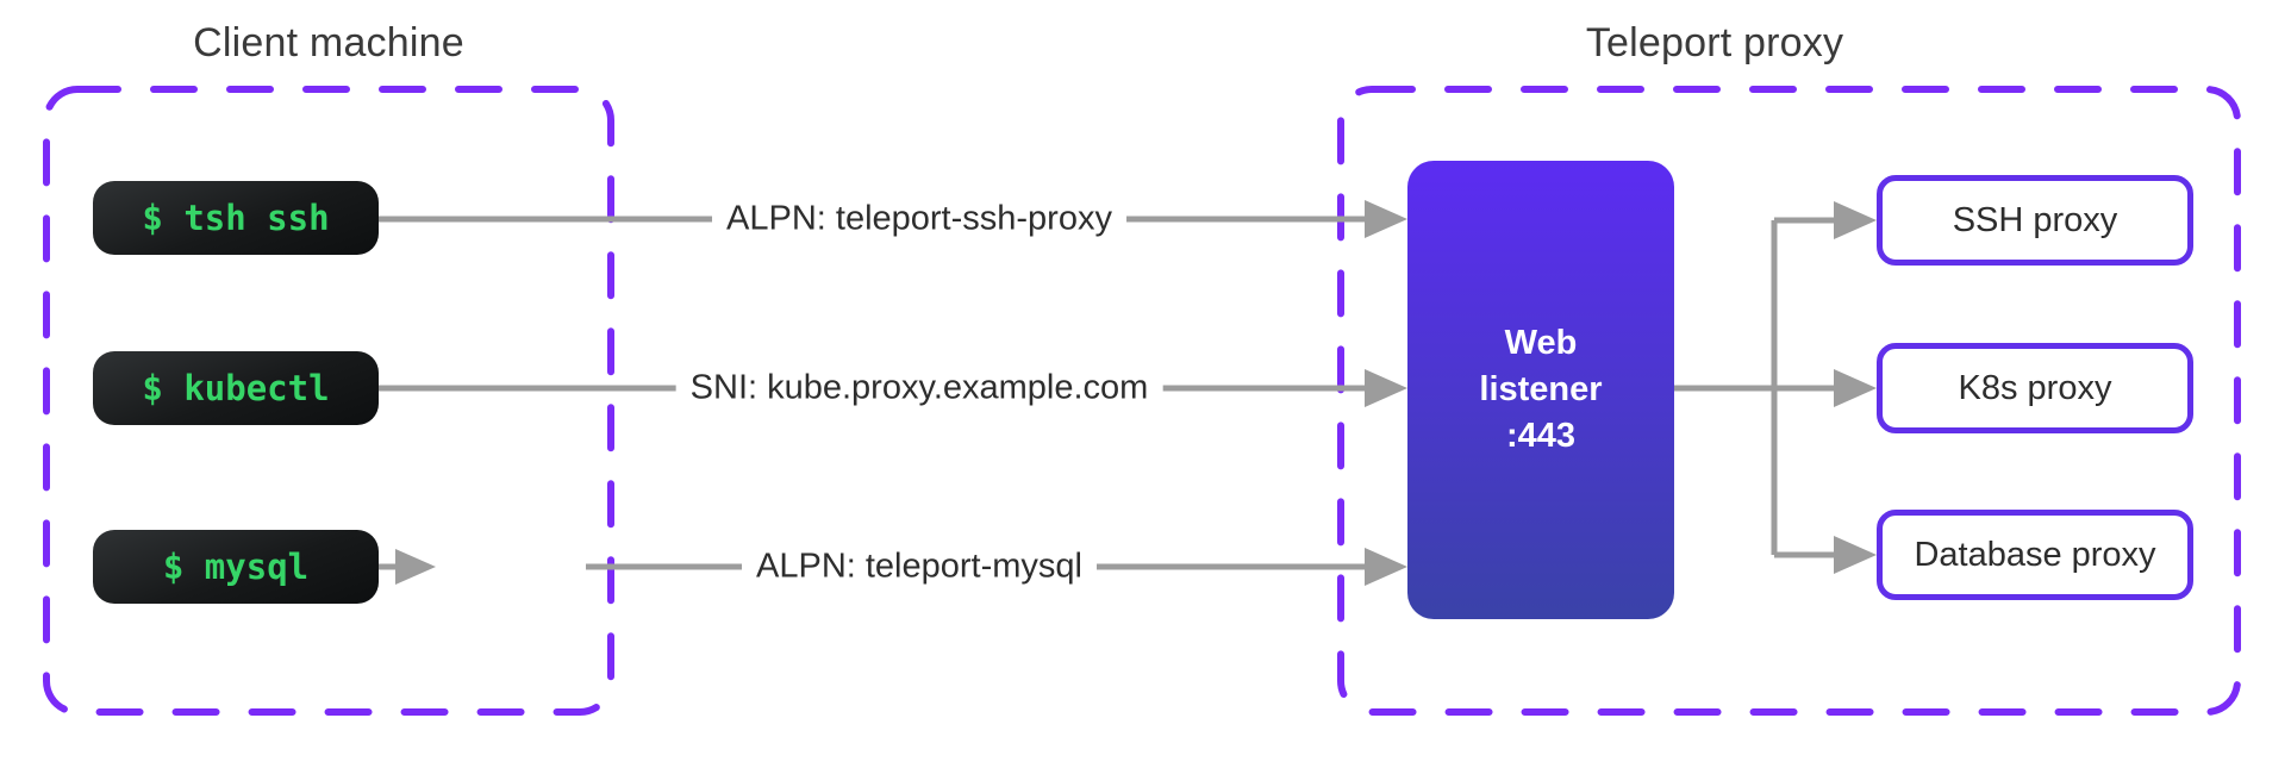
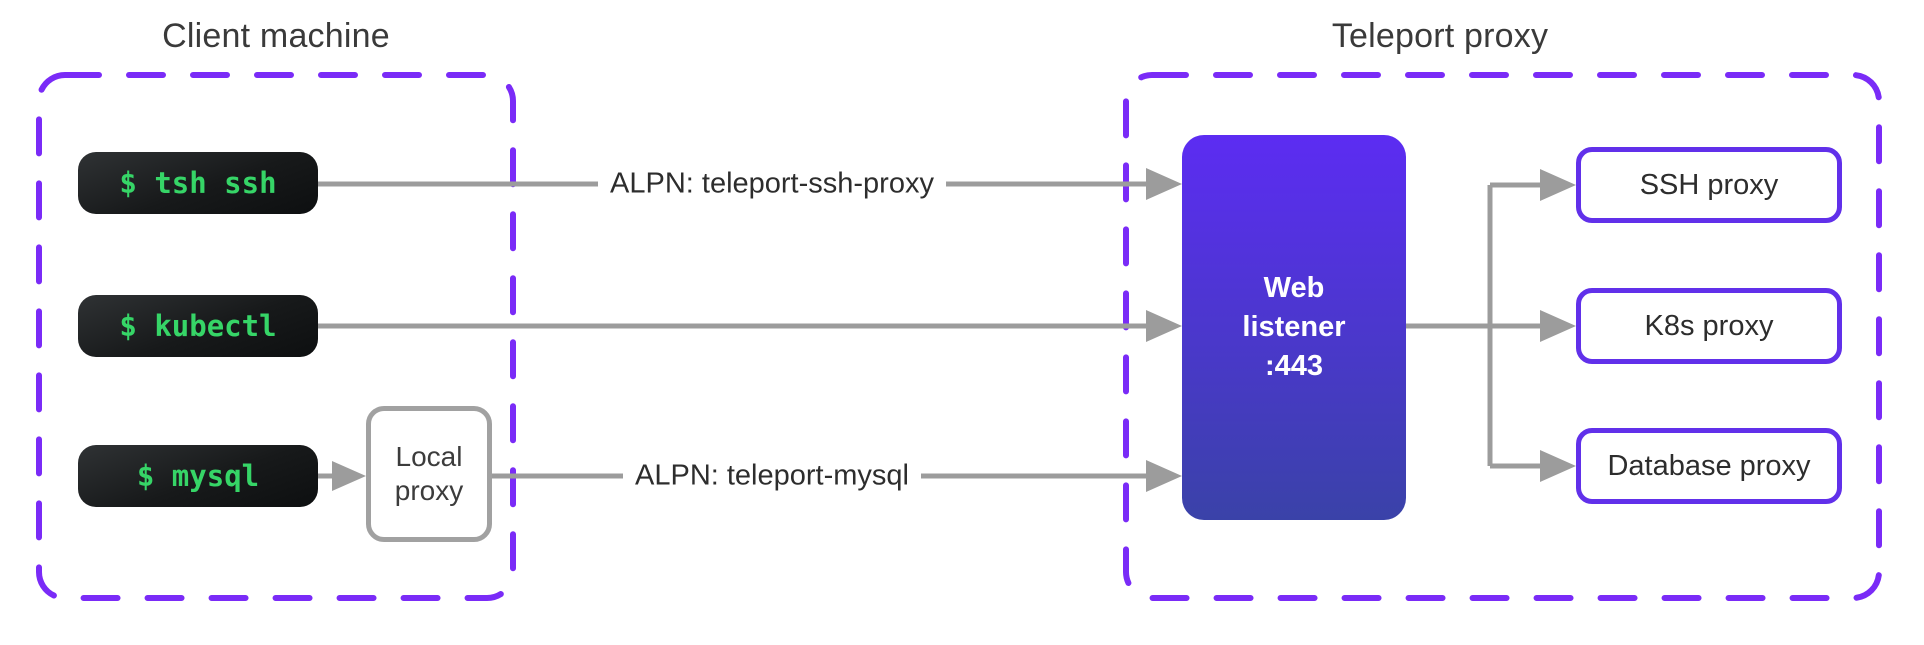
  Client machine
  Teleport proxy
  $ tsh ssh
  $ kubectl
  $ mysql
+ Local proxy
  ALPN: teleport-ssh-proxy
- SNI: kube.proxy.example.com
  ALPN: teleport-mysql
  Web
  listener
  :443
  SSH proxy
  K8s proxy
  Database proxy
